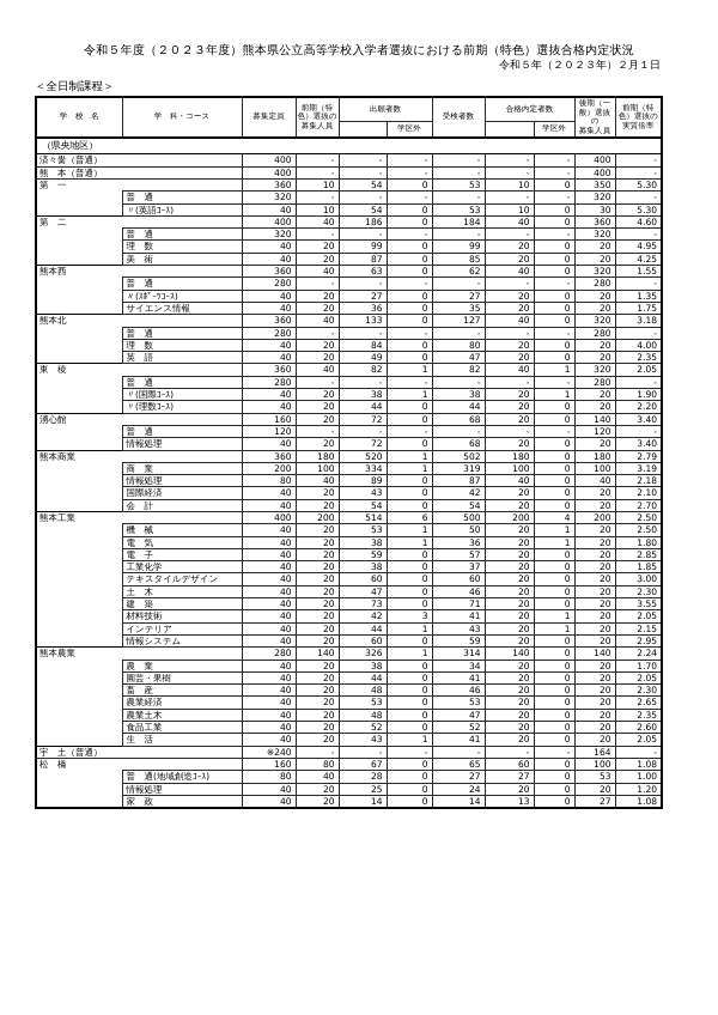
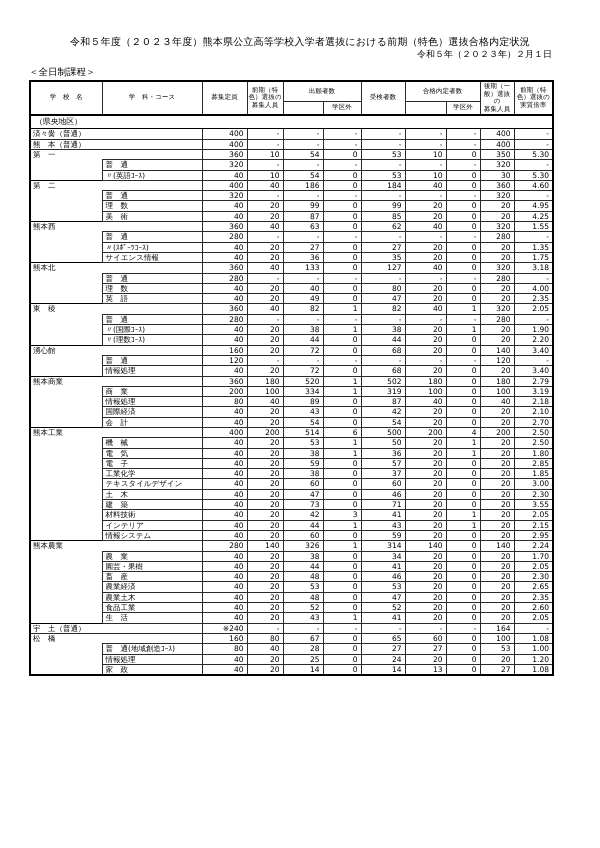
  令和５年度（２０２３年度）熊本県公立高等学校入学者選抜における前期（特色）選抜合格内定状況
  令和５年（２０２３年）２月１日
  ＜全日制課程＞
  学 校 名	学 科・コース	募集定員	前期（特 色）選抜の 募集人員	出願者数	受検者数	合格内定者数	後期（一 般）選抜の 募集人員	前期（特 色）選抜の 実質倍率
  	学区外		学区外
  （県央地区）
  済々黌（普通）	400	-	-	-	-	-	-	400	-
  熊 本（普通）	400	-	-	-	-	-	-	400	-
  第 一	360	10	54	0	53	10	0	350	5.30
  	普 通	320	-	-	-	-	-	-	320	-
  〃(英語ｺｰｽ)	40	10	54	0	53	10	0	30	5.30
  第 二	400	40	186	0	184	40	0	360	4.60
  	普 通	320	-	-	-	-	-	-	320	-
  理 数	40	20	99	0	99	20	0	20	4.95
  美 術	40	20	87	0	85	20	0	20	4.25
  熊本西	360	40	63	0	62	40	0	320	1.55
  	普 通	280	-	-	-	-	-	-	280	-
  〃(ｽﾎﾟｰﾂｺｰｽ)	40	20	27	0	27	20	0	20	1.35
  サイエンス情報	40	20	36	0	35	20	0	20	1.75
  熊本北	360	40	133	0	127	40	0	320	3.18
  	普 通	280	-	-	-	-	-	-	280	-
- 理 数	40	20	84	0	80	20	0	20	4.00
+ 理 数	40	20	40	0	80	20	0	20	4.00
  英 語	40	20	49	0	47	20	0	20	2.35
  東 稜	360	40	82	1	82	40	1	320	2.05
  	普 通	280	-	-	-	-	-	-	280	-
  〃(国際ｺｰｽ)	40	20	38	1	38	20	1	20	1.90
  〃(理数ｺｰｽ)	40	20	44	0	44	20	0	20	2.20
  湧心館	160	20	72	0	68	20	0	140	3.40
  	普 通	120	-	-	-	-	-	-	120	-
  情報処理	40	20	72	0	68	20	0	20	3.40
  熊本商業	360	180	520	1	502	180	0	180	2.79
  	商 業	200	100	334	1	319	100	0	100	3.19
  情報処理	80	40	89	0	87	40	0	40	2.18
  国際経済	40	20	43	0	42	20	0	20	2.10
  会 計	40	20	54	0	54	20	0	20	2.70
  熊本工業	400	200	514	6	500	200	4	200	2.50
  	機 械	40	20	53	1	50	20	1	20	2.50
  電 気	40	20	38	1	36	20	1	20	1.80
  電 子	40	20	59	0	57	20	0	20	2.85
  工業化学	40	20	38	0	37	20	0	20	1.85
  テキスタイルデザイン	40	20	60	0	60	20	0	20	3.00
  土 木	40	20	47	0	46	20	0	20	2.30
  建 築	40	20	73	0	71	20	0	20	3.55
  材料技術	40	20	42	3	41	20	1	20	2.05
  インテリア	40	20	44	1	43	20	1	20	2.15
  情報システム	40	20	60	0	59	20	0	20	2.95
  熊本農業	280	140	326	1	314	140	0	140	2.24
  	農 業	40	20	38	0	34	20	0	20	1.70
  園芸・果樹	40	20	44	0	41	20	0	20	2.05
  畜 産	40	20	48	0	46	20	0	20	2.30
  農業経済	40	20	53	0	53	20	0	20	2.65
  農業土木	40	20	48	0	47	20	0	20	2.35
  食品工業	40	20	52	0	52	20	0	20	2.60
  生 活	40	20	43	1	41	20	0	20	2.05
  宇 土（普通）	※240	-	-	-	-	-	-	164	-
  松 橋	160	80	67	0	65	60	0	100	1.08
  	普 通(地域創造ｺｰｽ)	80	40	28	0	27	27	0	53	1.00
  情報処理	40	20	25	0	24	20	0	20	1.20
  家 政	40	20	14	0	14	13	0	27	1.08
